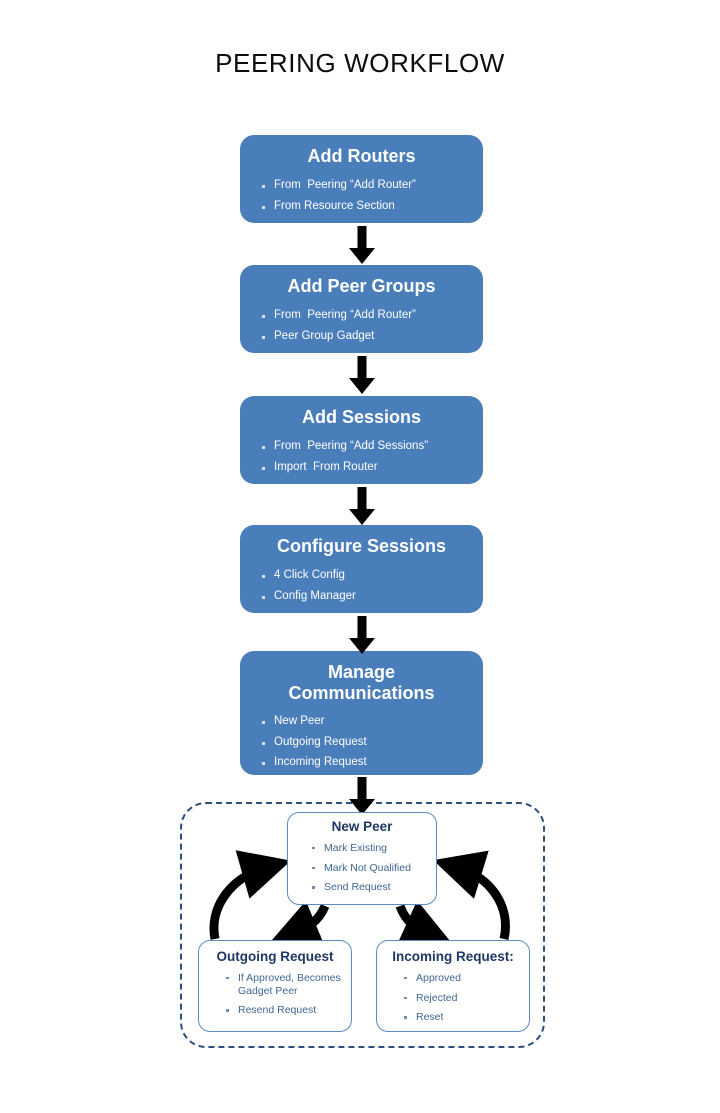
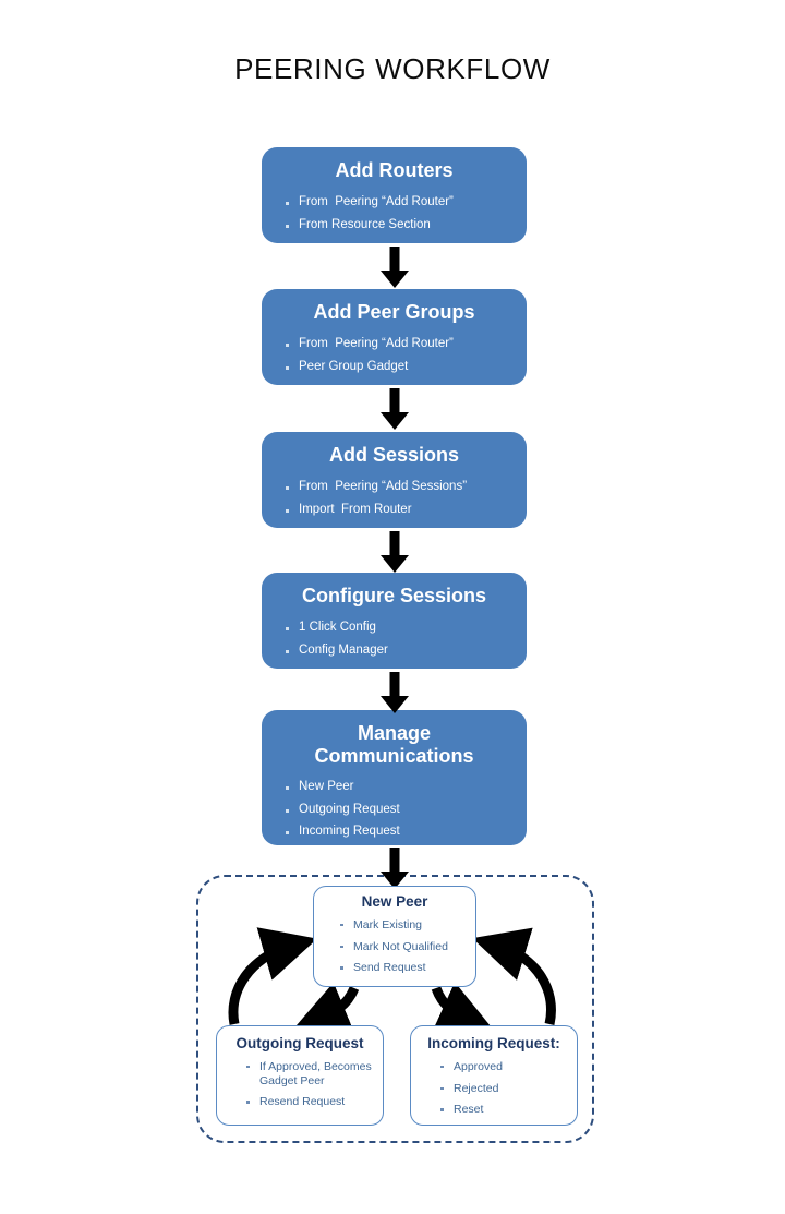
  PEERING WORKFLOW
  Add Routers
  From Peering “Add Router”
  From Resource Section
  Add Peer Groups
  From Peering “Add Router”
  Peer Group Gadget
  Add Sessions
  From Peering “Add Sessions”
  Import From Router
  Configure Sessions
- 4 Click Config
+ 1 Click Config
  Config Manager
  Manage
  Communications
  New Peer
  Outgoing Request
  Incoming Request
  New Peer
  Mark Existing
  Mark Not Qualified
  Send Request
  Outgoing Request
  If Approved, Becomes Gadget Peer
  Resend Request
  Incoming Request:
  Approved
  Rejected
  Reset
